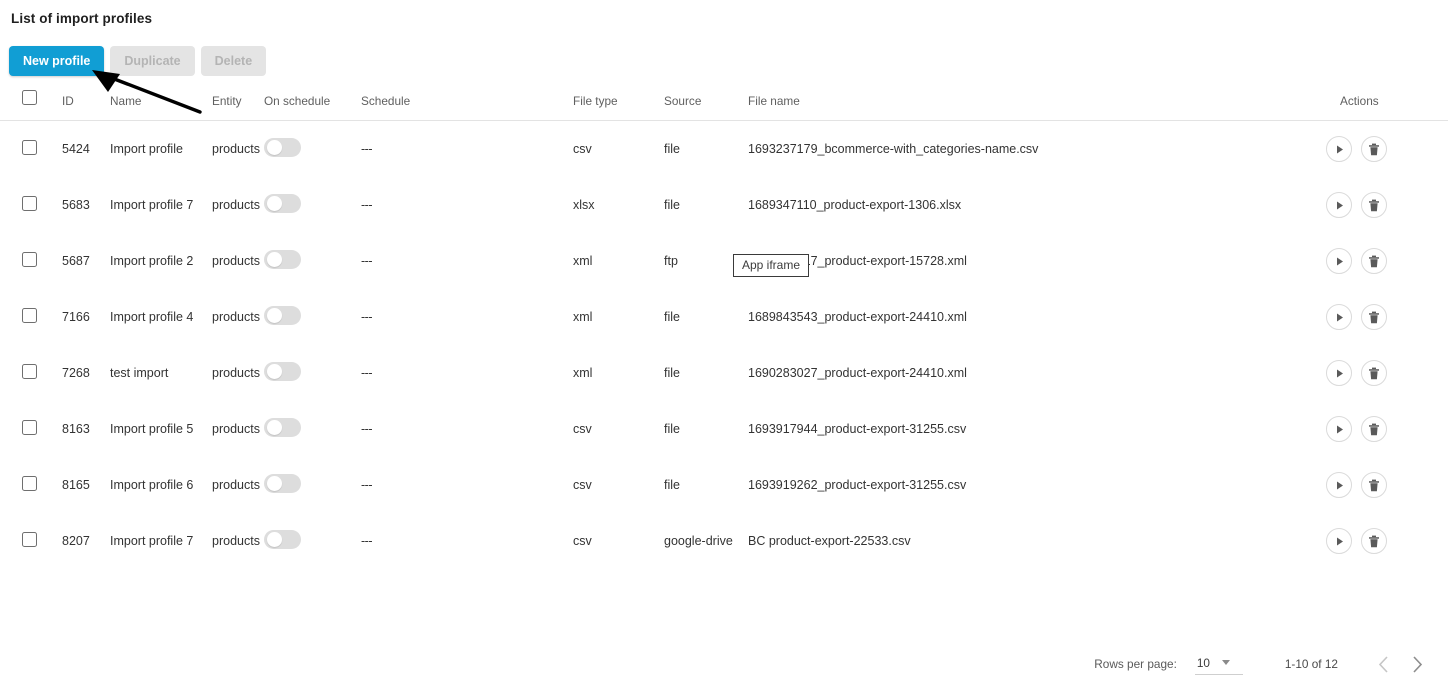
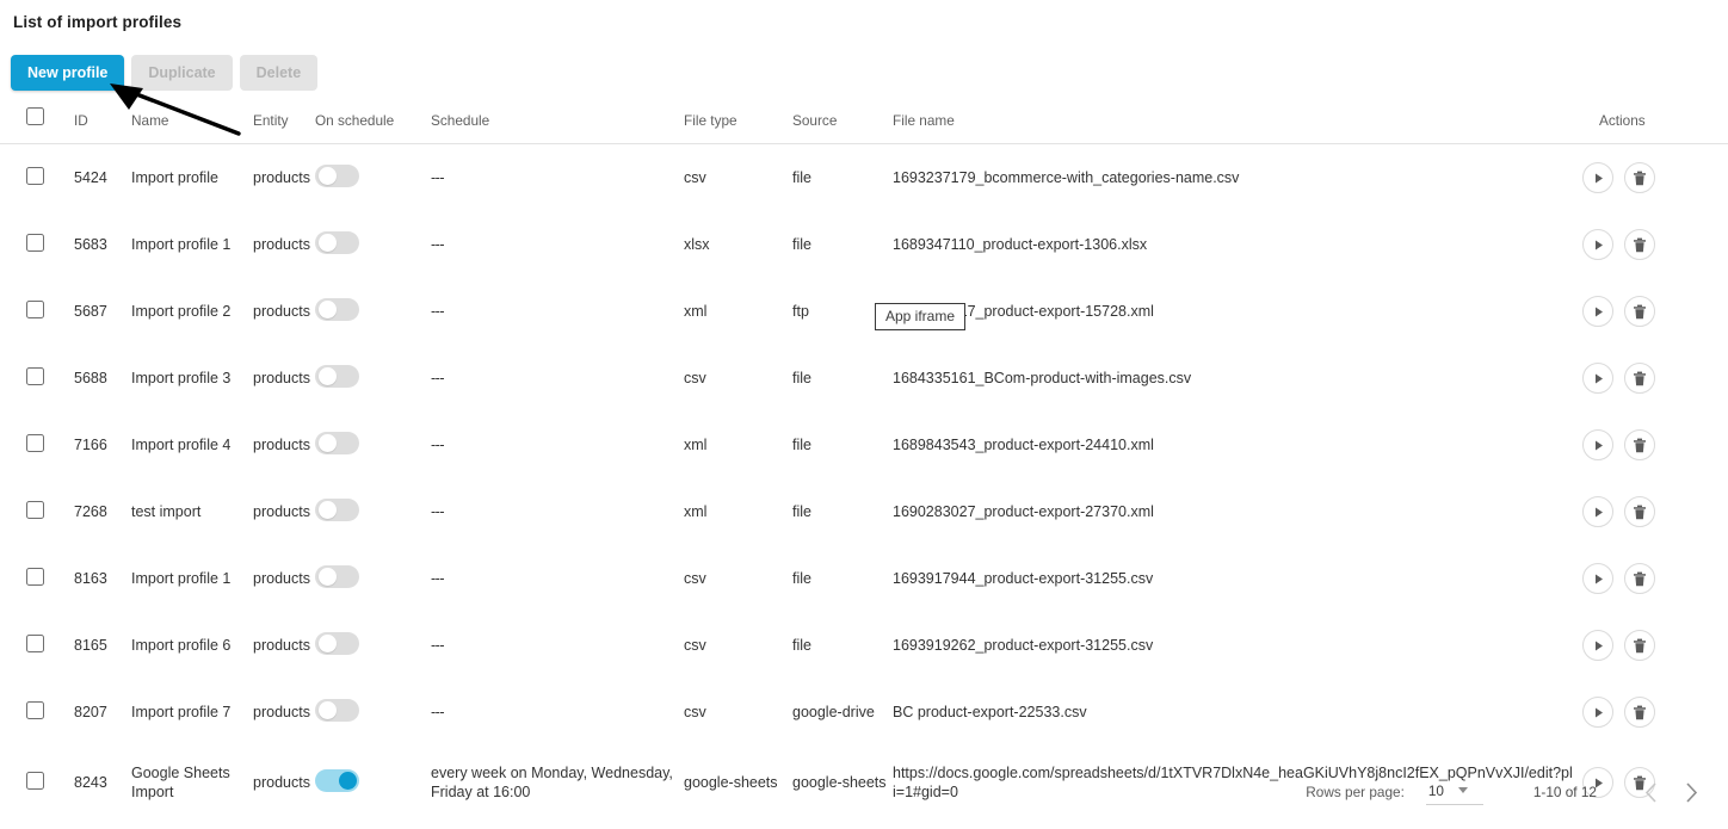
  List of import profiles
  New profile
  Duplicate
  Delete
  	ID	Name	Entity	On schedule	Schedule	File type	Source	File name	Actions
  	5424	Import profile	products		---	csv	file	1693237179_bcommerce-with_categories-name.csv
- 	5683	Import profile 7	products		---	xlsx	file	1689347110_product-export-1306.xlsx
+ 	5683	Import profile 1	products		---	xlsx	file	1689347110_product-export-1306.xlsx
  	5687	Import profile 2	products		---	xml	ftp	7_product-export-15728.xml
+ 	5688	Import profile 3	products		---	csv	file	1684335161_BCom-product-with-images.csv
  	7166	Import profile 4	products		---	xml	file	1689843543_product-export-24410.xml
- 	7268	test import	products		---	xml	file	1690283027_product-export-24410.xml
+ 	7268	test import	products		---	xml	file	1690283027_product-export-27370.xml
- 	8163	Import profile 5	products		---	csv	file	1693917944_product-export-31255.csv
+ 	8163	Import profile 1	products		---	csv	file	1693917944_product-export-31255.csv
  	8165	Import profile 6	products		---	csv	file	1693919262_product-export-31255.csv
  	8207	Import profile 7	products		---	csv	google-drive	BC product-export-22533.csv
+ 	8243	Google Sheets Import	products		every week on Monday, Wednesday, Friday at 16:00	google-sheets	google-sheets	https://docs.google.com/spreadsheets/d/1tXTVR7DlxN4e_heaGKiUVhY8j8ncI2fEX_pQPnVvXJI/edit?pli=1#gid=0
  App iframe
  Rows per page:
  10
  1-10 of 12
